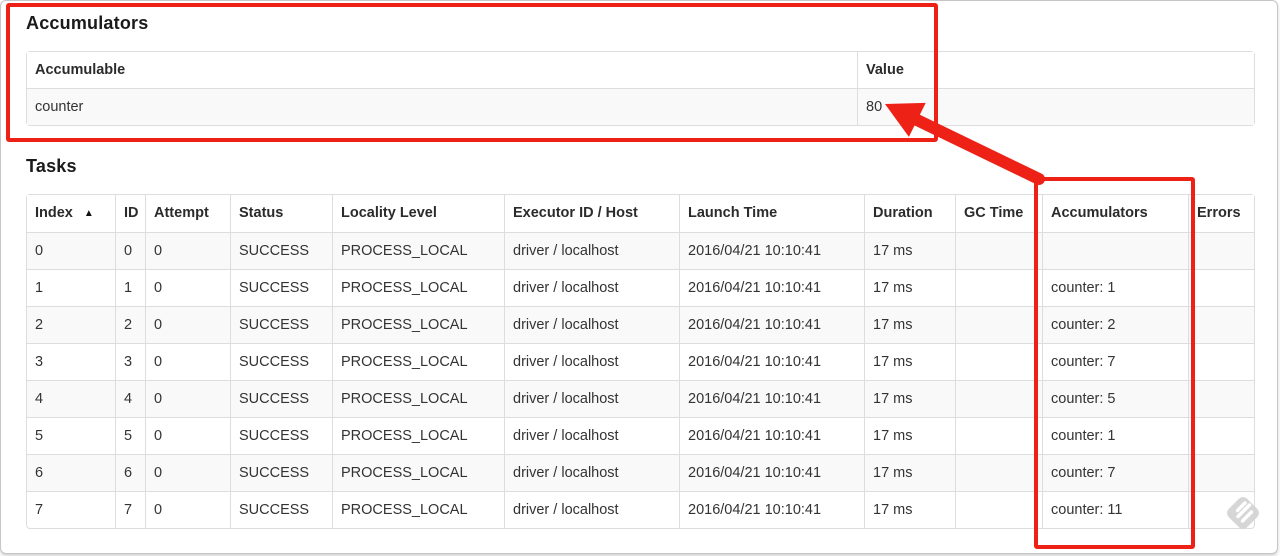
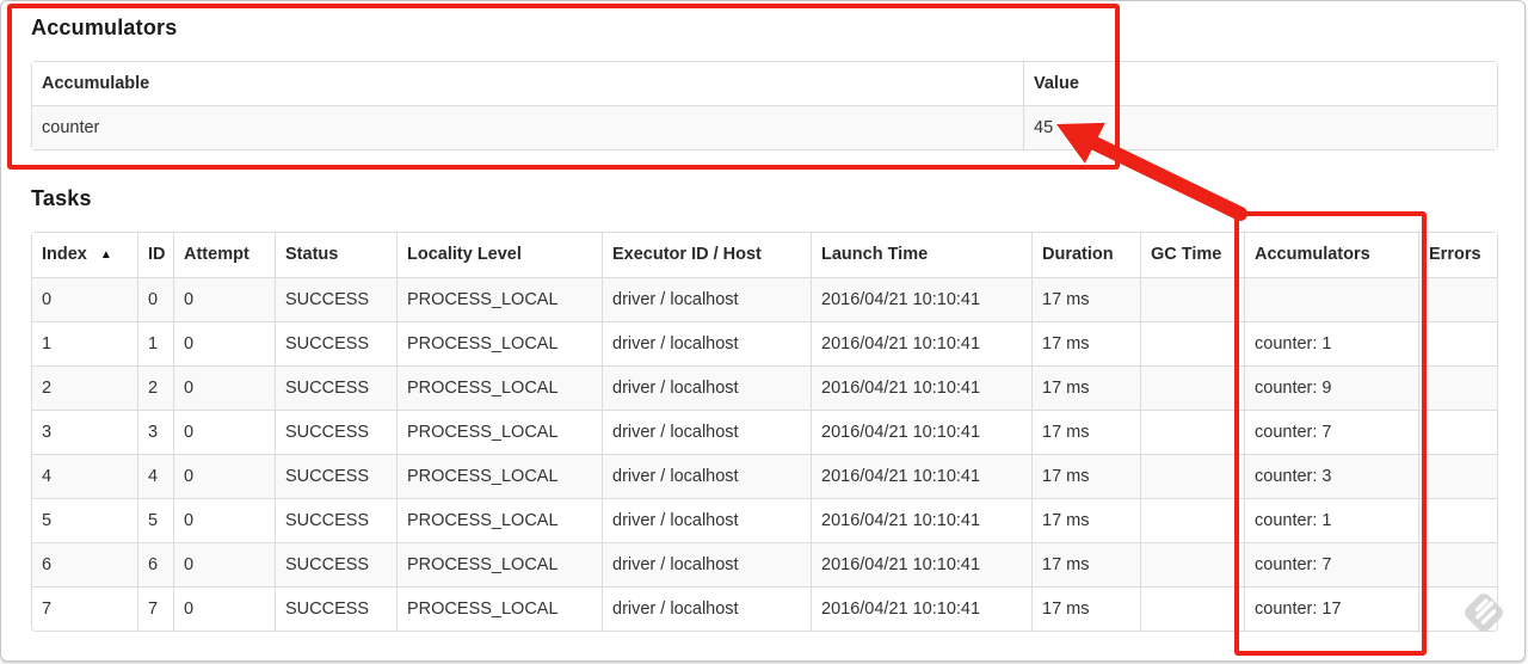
  Accumulators
  Accumulable	Value
- counter	80
+ counter	45
  Tasks
  Index ▲	ID	Attempt	Status	Locality Level	Executor ID / Host	Launch Time	Duration	GC Time	Accumulators	Errors
  0	0	0	SUCCESS	PROCESS_LOCAL	driver / localhost	2016/04/21 10:10:41	17 ms
  1	1	0	SUCCESS	PROCESS_LOCAL	driver / localhost	2016/04/21 10:10:41	17 ms		counter: 1
- 2	2	0	SUCCESS	PROCESS_LOCAL	driver / localhost	2016/04/21 10:10:41	17 ms		counter: 2
+ 2	2	0	SUCCESS	PROCESS_LOCAL	driver / localhost	2016/04/21 10:10:41	17 ms		counter: 9
  3	3	0	SUCCESS	PROCESS_LOCAL	driver / localhost	2016/04/21 10:10:41	17 ms		counter: 7
- 4	4	0	SUCCESS	PROCESS_LOCAL	driver / localhost	2016/04/21 10:10:41	17 ms		counter: 5
+ 4	4	0	SUCCESS	PROCESS_LOCAL	driver / localhost	2016/04/21 10:10:41	17 ms		counter: 3
  5	5	0	SUCCESS	PROCESS_LOCAL	driver / localhost	2016/04/21 10:10:41	17 ms		counter: 1
  6	6	0	SUCCESS	PROCESS_LOCAL	driver / localhost	2016/04/21 10:10:41	17 ms		counter: 7
- 7	7	0	SUCCESS	PROCESS_LOCAL	driver / localhost	2016/04/21 10:10:41	17 ms		counter: 11
+ 7	7	0	SUCCESS	PROCESS_LOCAL	driver / localhost	2016/04/21 10:10:41	17 ms		counter: 17
